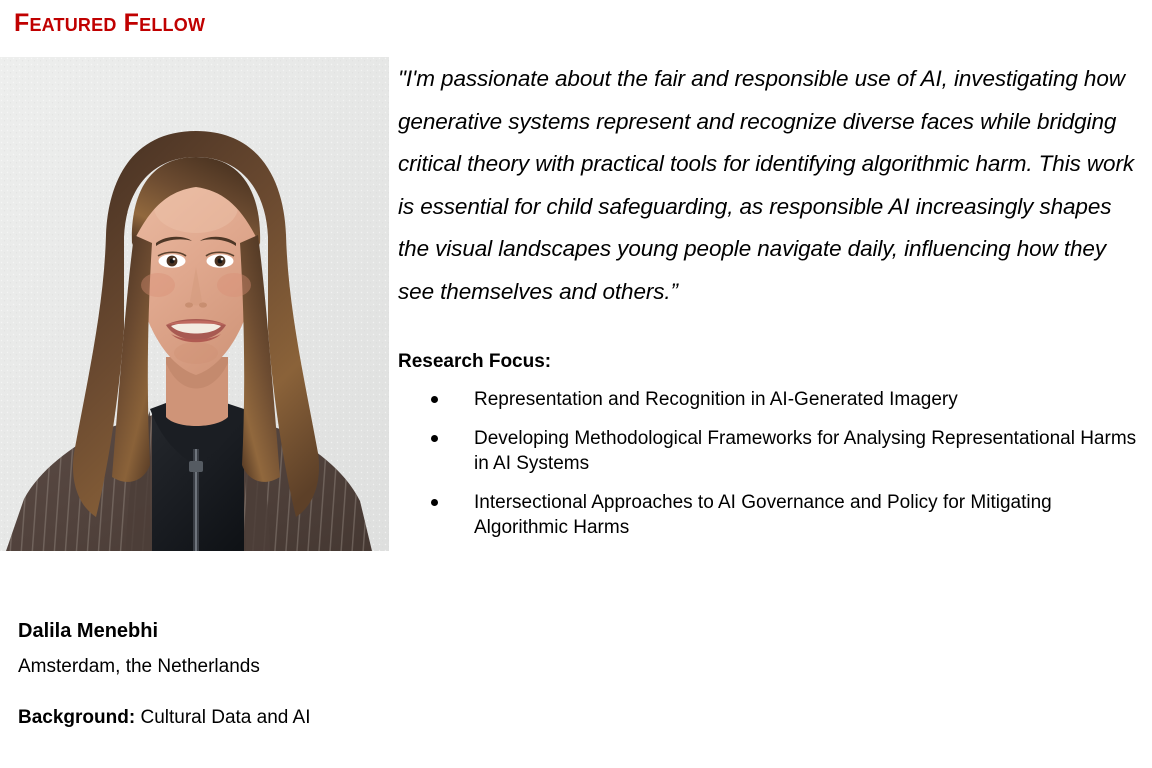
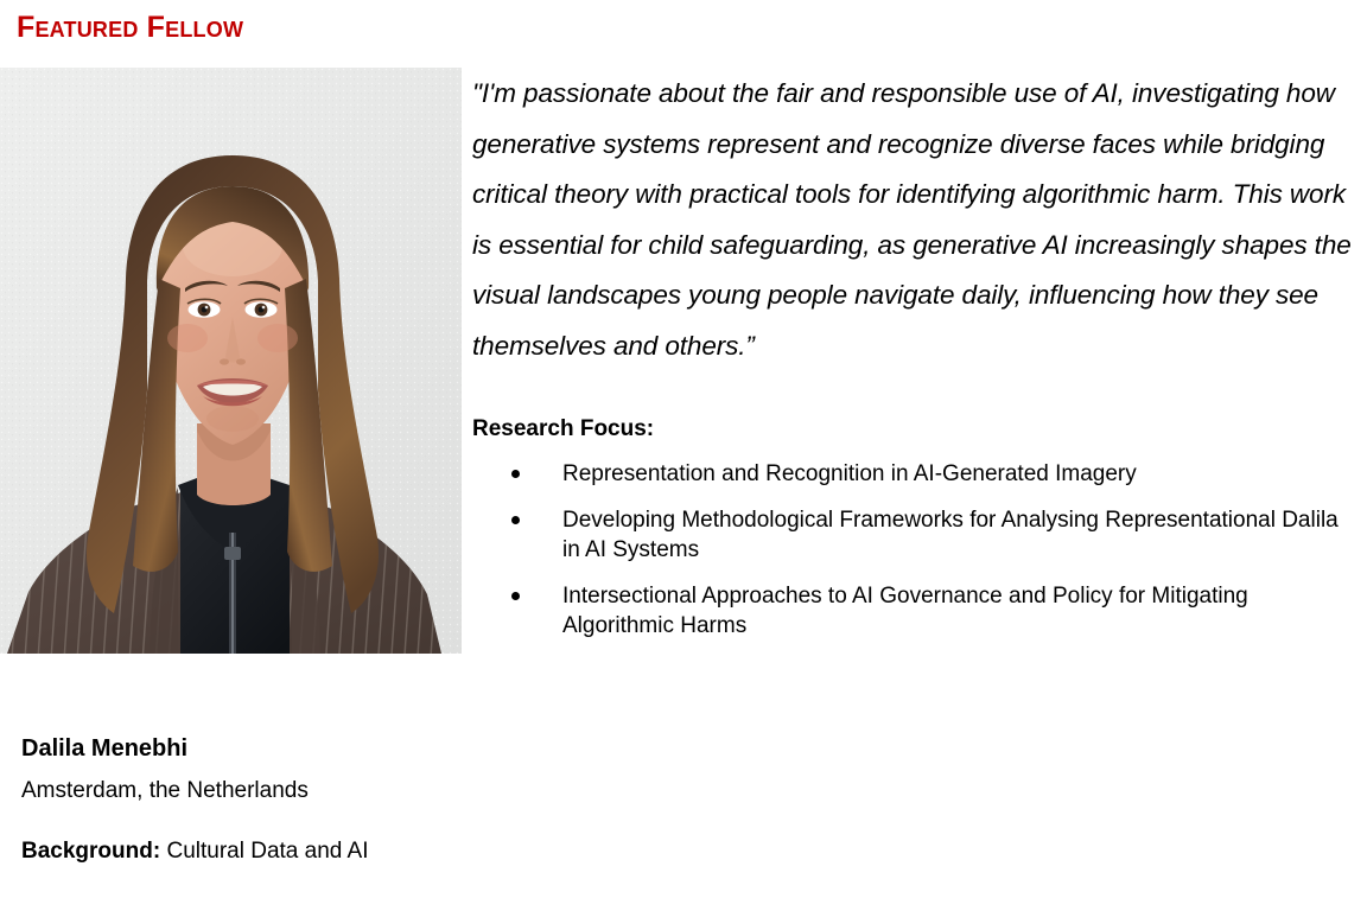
  Featured Fellow
  Dalila Menebhi
  Amsterdam, the Netherlands
  Background: Cultural Data and AI
- "I'm passionate about the fair and responsible use of AI, investigating how generative systems represent and recognize diverse faces while bridging critical theory with practical tools for identifying algorithmic harm. This work is essential for child safeguarding, as responsible AI increasingly shapes the visual landscapes young people navigate daily, influencing how they see themselves and others.”
+ "I'm passionate about the fair and responsible use of AI, investigating how generative systems represent and recognize diverse faces while bridging critical theory with practical tools for identifying algorithmic harm. This work is essential for child safeguarding, as generative AI increasingly shapes the visual landscapes young people navigate daily, influencing how they see themselves and others.”
  Research Focus:
  Representation and Recognition in AI-Generated Imagery
- Developing Methodological Frameworks for Analysing Representational Harms in AI Systems
+ Developing Methodological Frameworks for Analysing Representational Dalila in AI Systems
  Intersectional Approaches to AI Governance and Policy for Mitigating Algorithmic Harms
